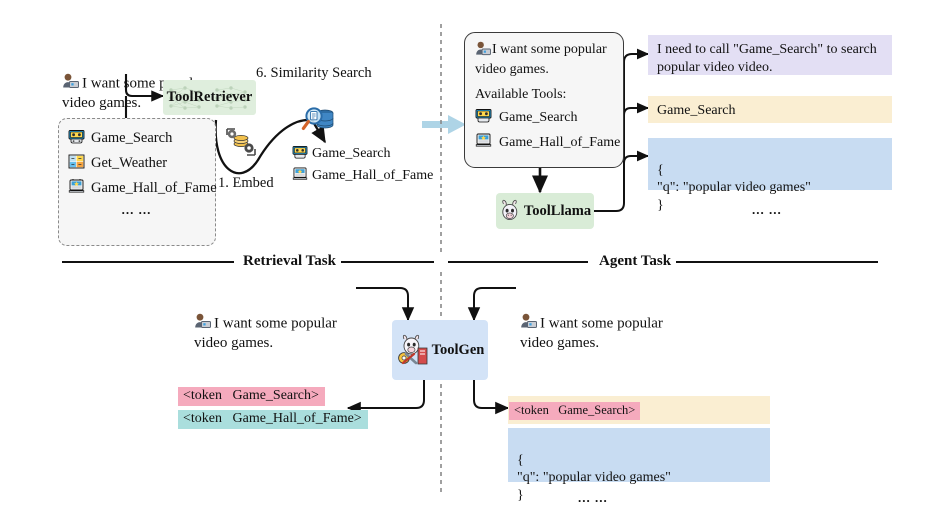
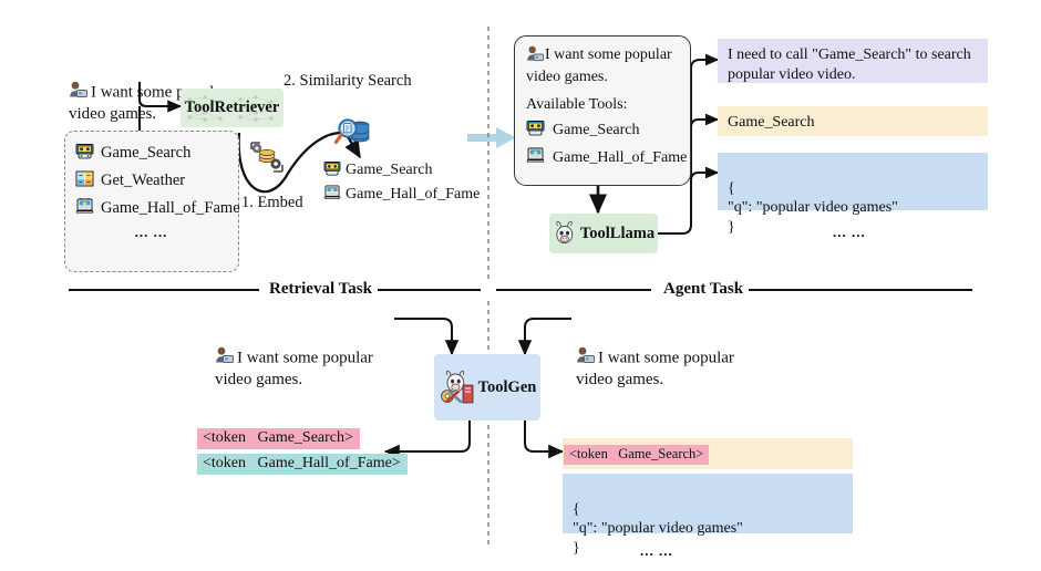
  video games.
  ToolRetriever
  Game_Search
  Get_Weather
  Game_Hall_of_Fame
  ... ...
  1. Embed
- 6. Similarity Search
+ 2. Similarity Search
  Game_Search
  Game_Hall_of_Fame
  I want some popular
  video games.
  Available Tools:
  Game_Search
  Game_Hall_of_Fame
  ToolLlama
  I need to call "Game_Search" to search popular video video.
  Game_Search
  {
  "q": "popular video games"
  }
  ... ...
  Retrieval Task
  Agent Task
  I want some popular
  video games.
  ToolGen
  <token Game_Search>
  <token Game_Hall_of_Fame>
  I want some popular
  video games.
  <token Game_Search>
  {
  "q": "popular video games"
  }
  ... ...
